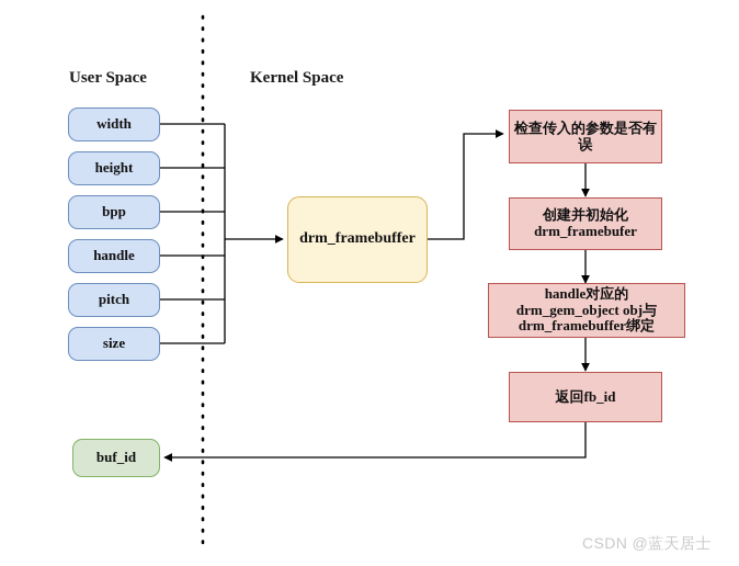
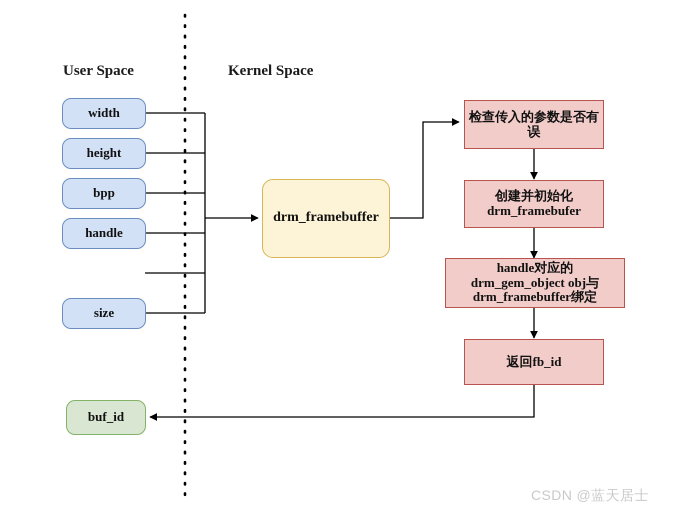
  User Space
  Kernel Space
  width
  height
  bpp
  handle
- pitch
  size
  drm_framebuffer
  检查传入的参数是否有误
  创建并初始化
  drm_framebufer
  handle对应的
  drm_gem_object obj与
  drm_framebuffer绑定
  返回fb_id
  buf_id
  CSDN @蓝天居士
